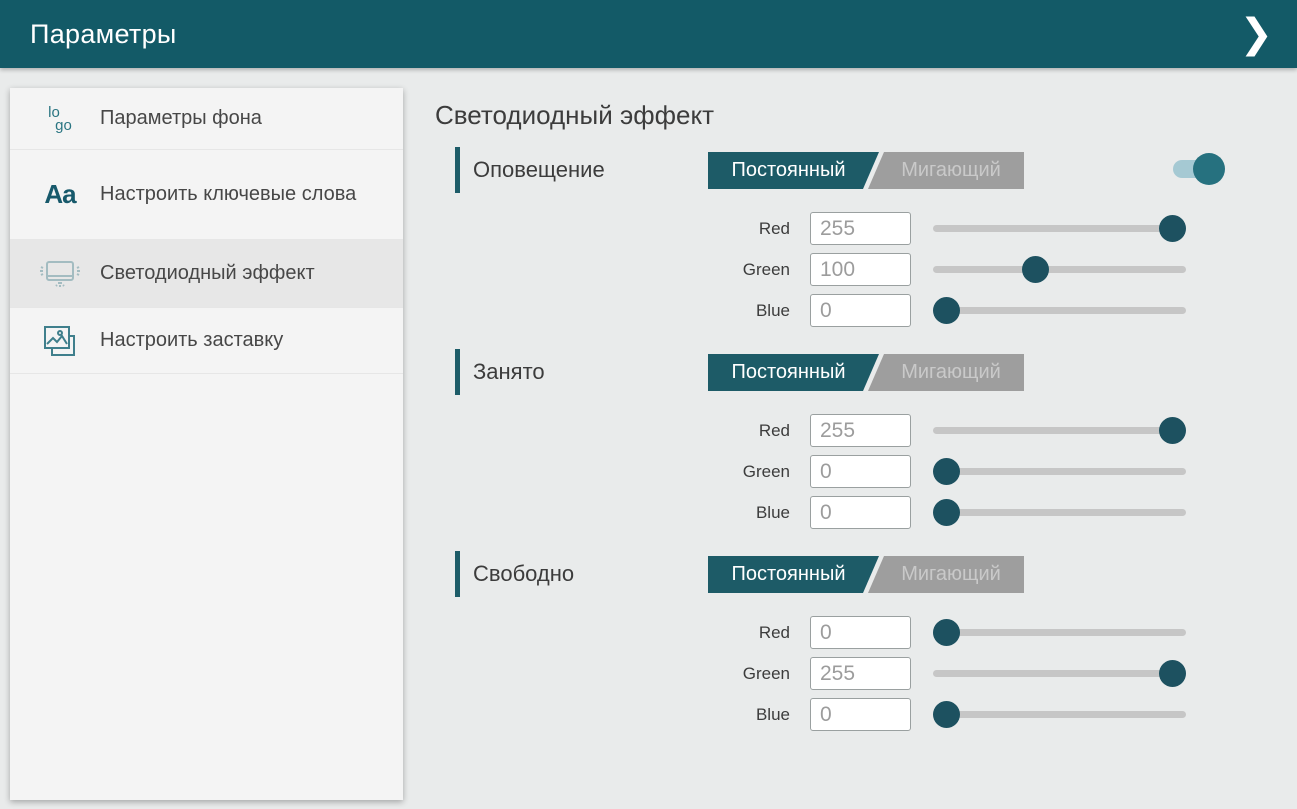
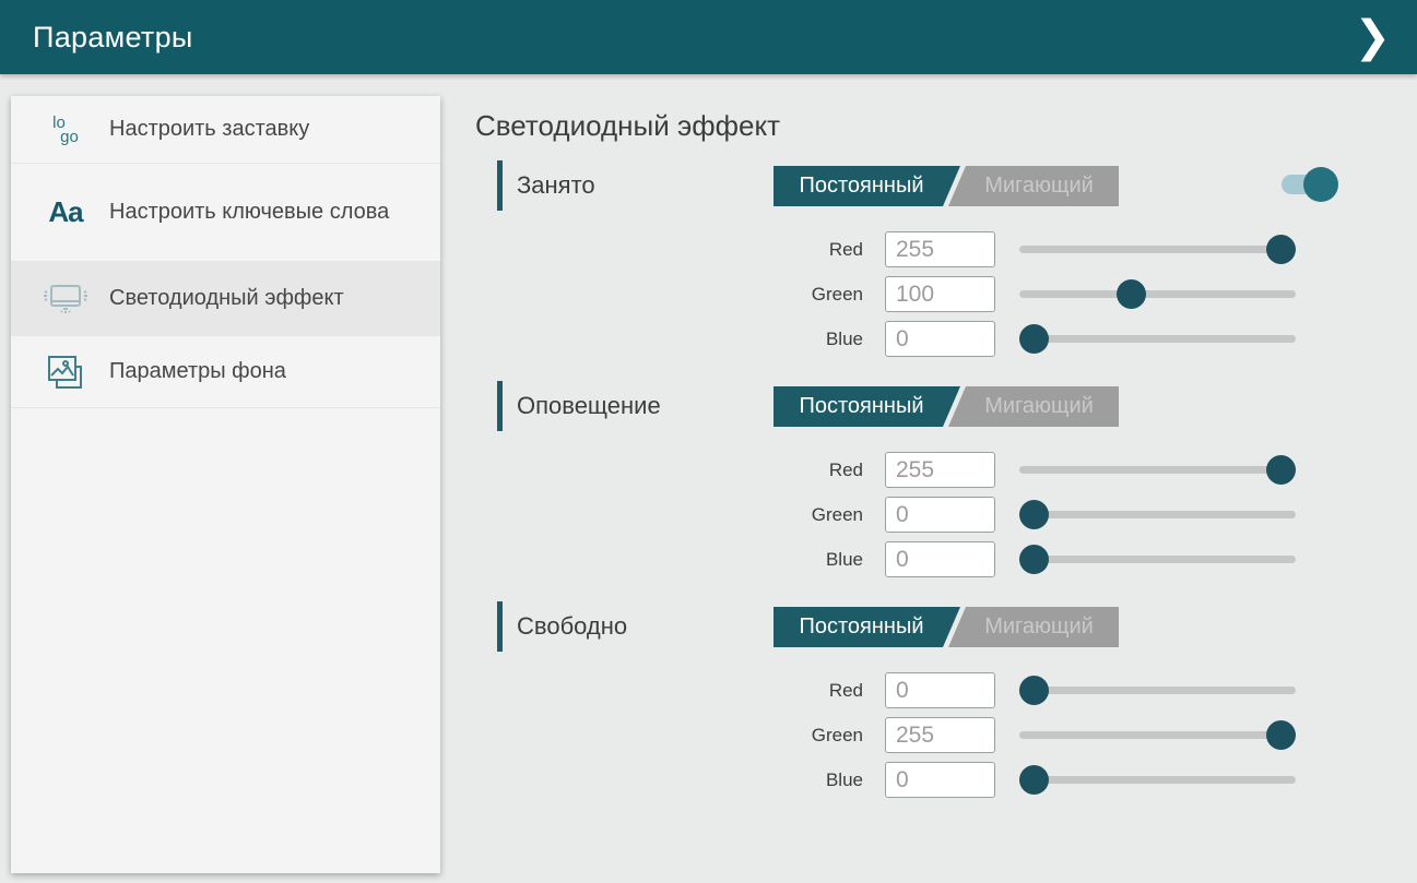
  Параметры
  ❯
  lo
  go
- Параметры фона
+ Настроить заставку
  Aa
  Настроить ключевые слова
  Светодиодный эффект
- Настроить заставку
+ Параметры фона
  Светодиодный эффект
- Оповещение
+ Занято
  Постоянный
  Мигающий
  Red
  255
  Green
  100
  Blue
  0
- Занято
+ Оповещение
  Постоянный
  Мигающий
  Red
  255
  Green
  0
  Blue
  0
  Свободно
  Постоянный
  Мигающий
  Red
  0
  Green
  255
  Blue
  0
